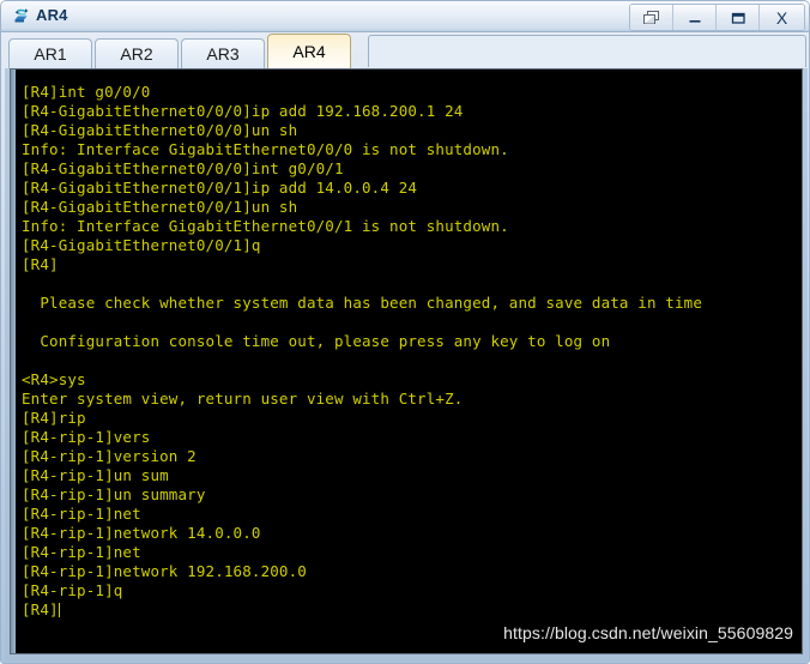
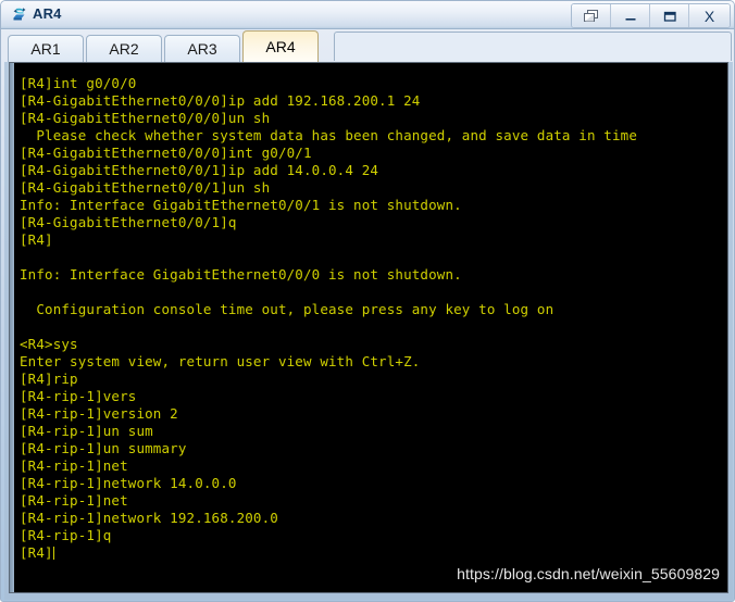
  AR4
  X
  AR1
  AR2
  AR3
  AR4
  [R4]int g0/0/0
  [R4-GigabitEthernet0/0/0]ip add 192.168.200.1 24
  [R4-GigabitEthernet0/0/0]un sh
- Info: Interface GigabitEthernet0/0/0 is not shutdown.
+ Please check whether system data has been changed, and save data in time
  [R4-GigabitEthernet0/0/0]int g0/0/1
  [R4-GigabitEthernet0/0/1]ip add 14.0.0.4 24
  [R4-GigabitEthernet0/0/1]un sh
  Info: Interface GigabitEthernet0/0/1 is not shutdown.
  [R4-GigabitEthernet0/0/1]q
  [R4]
- Please check whether system data has been changed, and save data in time
+ Info: Interface GigabitEthernet0/0/0 is not shutdown.
  Configuration console time out, please press any key to log on
  <R4>sys
  Enter system view, return user view with Ctrl+Z.
  [R4]rip
  [R4-rip-1]vers
  [R4-rip-1]version 2
  [R4-rip-1]un sum
  [R4-rip-1]un summary
  [R4-rip-1]net
  [R4-rip-1]network 14.0.0.0
  [R4-rip-1]net
  [R4-rip-1]network 192.168.200.0
  [R4-rip-1]q
  [R4]
  https://blog.csdn.net/weixin_55609829
